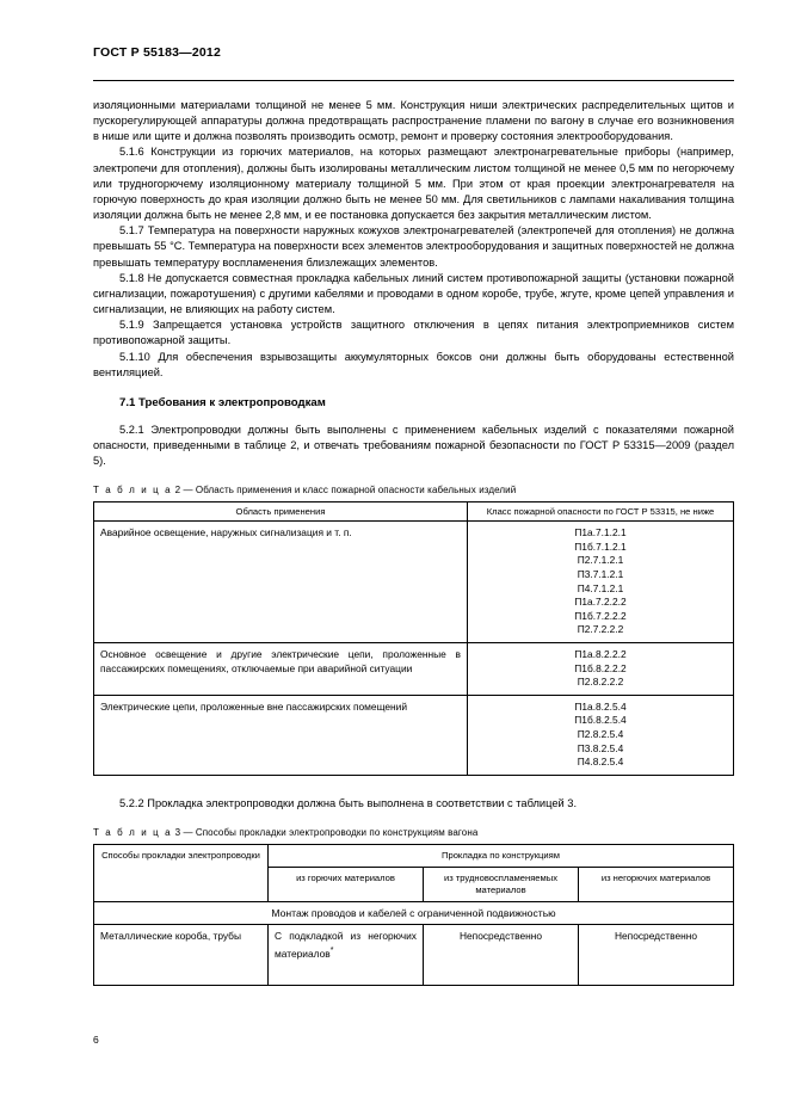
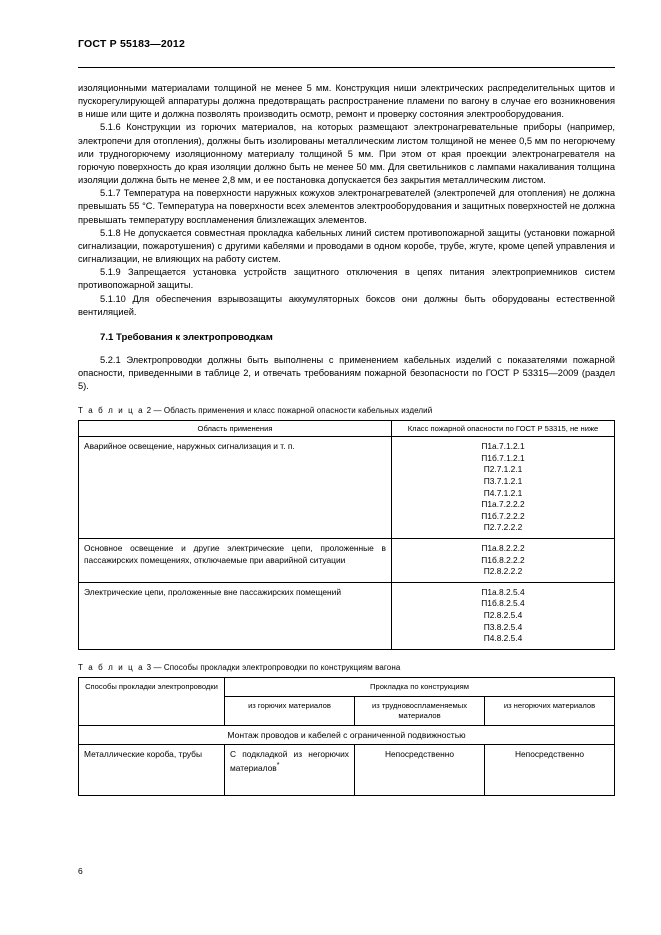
  ГОСТ Р 55183—2012
  изоляционными материалами толщиной не менее 5 мм. Конструкция ниши электрических распределительных щитов и пускорегулирующей аппаратуры должна предотвращать распространение пламени по вагону в случае его возникновения в нише или щите и должна позволять производить осмотр, ремонт и проверку состояния электрооборудования.
  5.1.6 Конструкции из горючих материалов, на которых размещают электронагревательные приборы (например, электропечи для отопления), должны быть изолированы металлическим листом толщиной не менее 0,5 мм по негорючему или трудногорючему изоляционному материалу толщиной 5 мм. При этом от края проекции электронагревателя на горючую поверхность до края изоляции должно быть не менее 50 мм. Для светильников с лампами накаливания толщина изоляции должна быть не менее 2,8 мм, и ее постановка допускается без закрытия металлическим листом.
  5.1.7 Температура на поверхности наружных кожухов электронагревателей (электропечей для отопления) не должна превышать 55 °С. Температура на поверхности всех элементов электрооборудования и защитных поверхностей не должна превышать температуру воспламенения близлежащих элементов.
  5.1.8 Не допускается совместная прокладка кабельных линий систем противопожарной защиты (установки пожарной сигнализации, пожаротушения) с другими кабелями и проводами в одном коробе, трубе, жгуте, кроме цепей управления и сигнализации, не влияющих на работу систем.
  5.1.9 Запрещается установка устройств защитного отключения в цепях питания электроприемников систем противопожарной защиты.
  5.1.10 Для обеспечения взрывозащиты аккумуляторных боксов они должны быть оборудованы естественной вентиляцией.
  7.1 Требования к электропроводкам
  5.2.1 Электропроводки должны быть выполнены с применением кабельных изделий с показателями пожарной опасности, приведенными в таблице 2, и отвечать требованиям пожарной безопасности по ГОСТ Р 53315—2009 (раздел 5).
  Т а б л и ц а 2 — Область применения и класс пожарной опасности кабельных изделий
  Область применения	Класс пожарной опасности по ГОСТ Р 53315, не ниже
  Аварийное освещение, наружных сигнализация и т. п.	П1а.7.1.2.1 П1б.7.1.2.1 П2.7.1.2.1 П3.7.1.2.1 П4.7.1.2.1 П1а.7.2.2.2 П1б.7.2.2.2 П2.7.2.2.2
  Основное освещение и другие электрические цепи, проложенные в пассажирских помещениях, отключаемые при аварийной ситуации	П1а.8.2.2.2 П1б.8.2.2.2 П2.8.2.2.2
  Электрические цепи, проложенные вне пассажирских помещений	П1а.8.2.5.4 П1б.8.2.5.4 П2.8.2.5.4 П3.8.2.5.4 П4.8.2.5.4
- 5.2.2 Прокладка электропроводки должна быть выполнена в соответствии с таблицей 3.
  Т а б л и ц а 3 — Способы прокладки электропроводки по конструкциям вагона
  Способы прокладки электропроводки	Прокладка по конструкциям
  из горючих материалов	из трудновоспламеняемых материалов	из негорючих материалов
  Монтаж проводов и кабелей с ограниченной подвижностью
  Металлические короба, трубы	С подкладкой из негорючих материалов	Непосредственно	Непосредственно
  6
